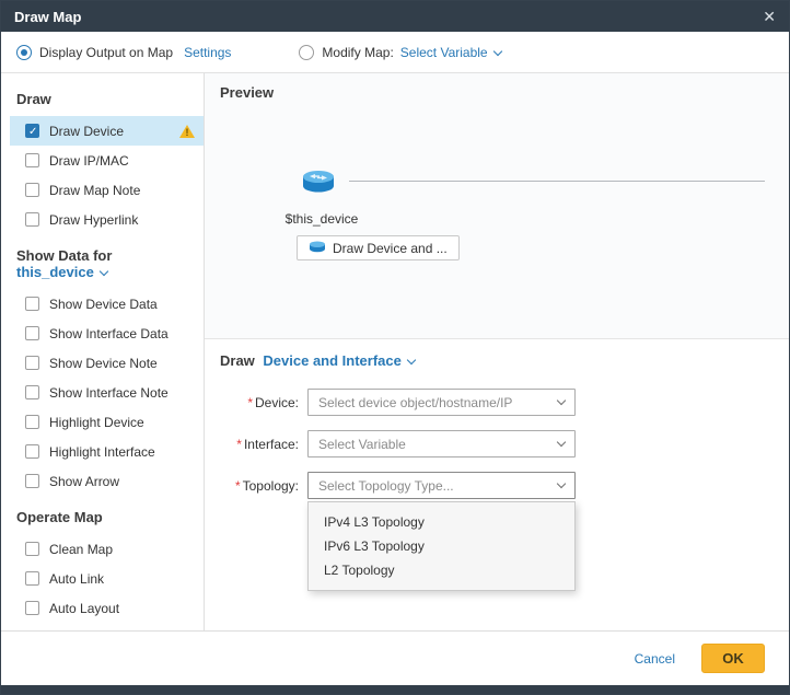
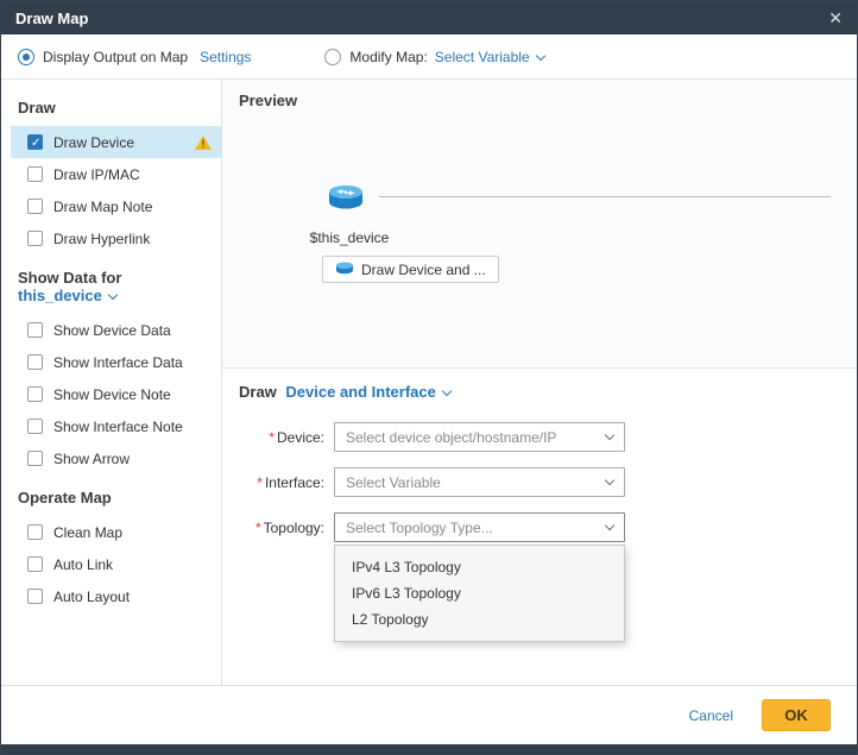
  Draw Map
  ✕
  Display Output on Map
  Settings
  Modify Map:
  Select Variable
  Draw
  Draw Device
  Draw IP/MAC
  Draw Map Note
  Draw Hyperlink
  Show Data for this_device
  Show Device Data
  Show Interface Data
  Show Device Note
  Show Interface Note
- Highlight Device
- Highlight Interface
  Show Arrow
  Operate Map
  Clean Map
  Auto Link
  Auto Layout
  Preview
  $this_device
  Draw Device and ...
  Draw Device and Interface
  * Device:
  Select device object/hostname/IP
  * Interface:
  Select Variable
  * Topology:
  Select Topology Type...
  IPv4 L3 Topology
  IPv6 L3 Topology
  L2 Topology
  Cancel
  OK
